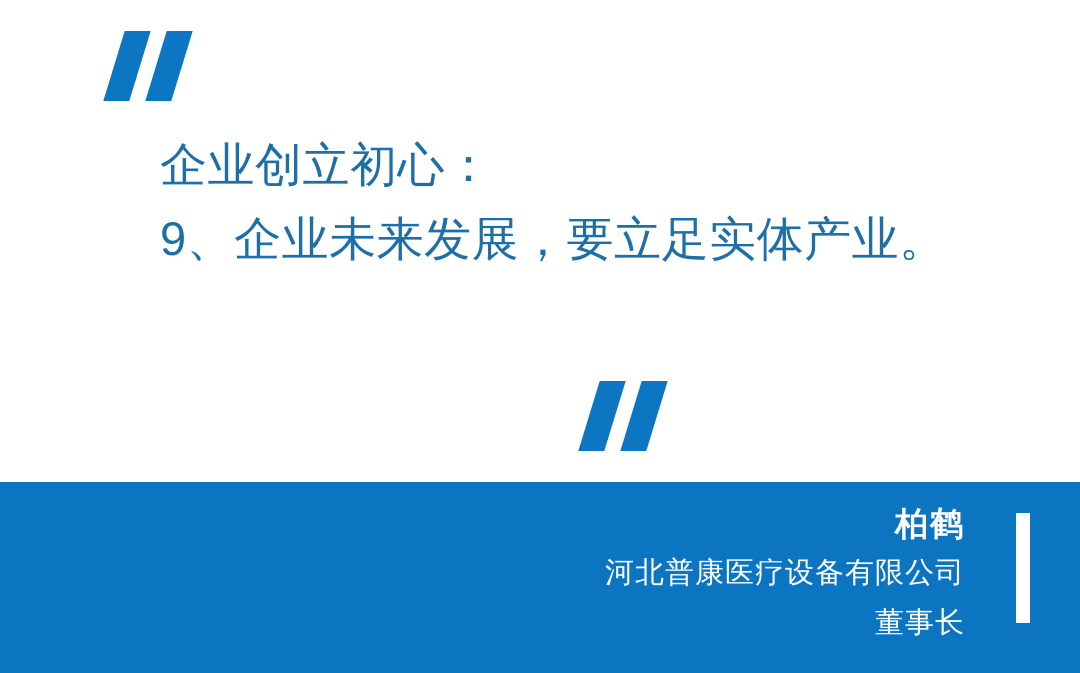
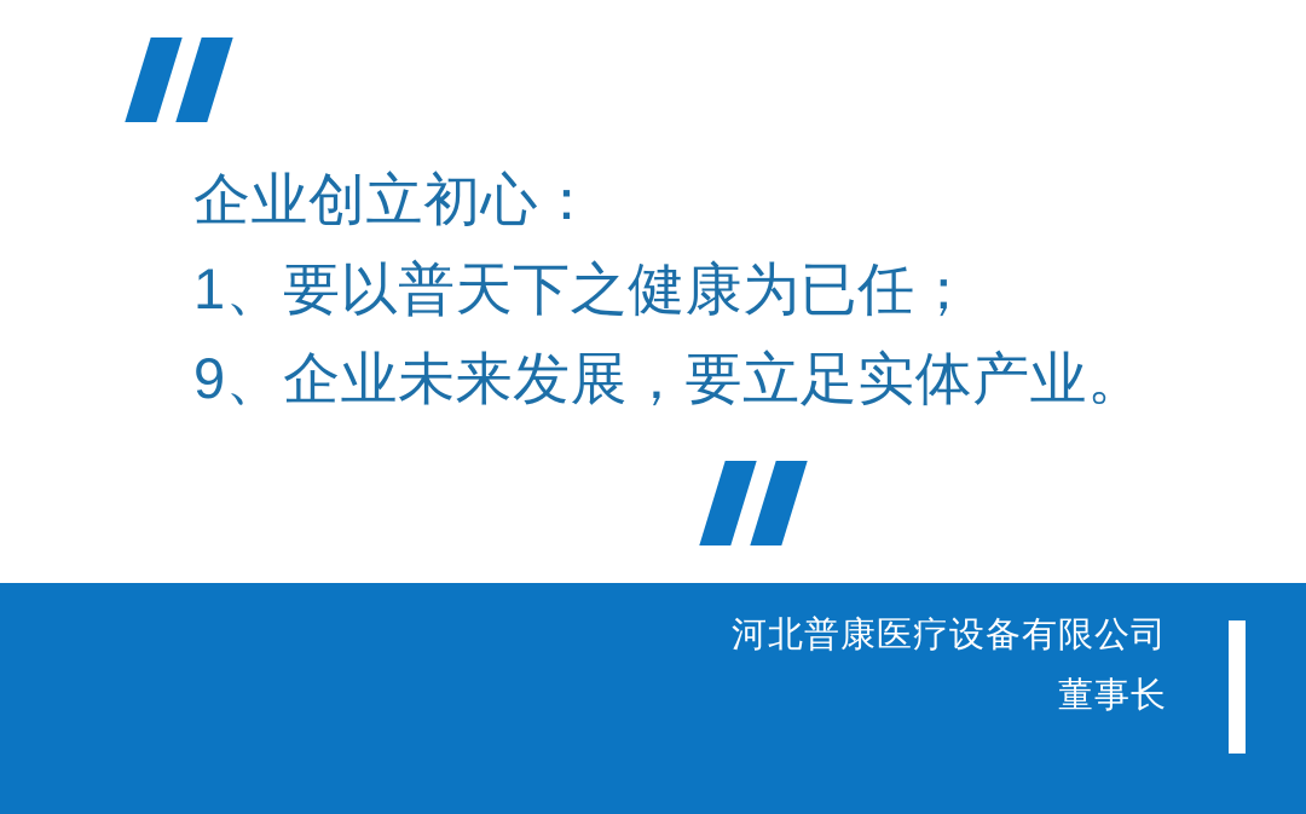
  企业创立初心：
+ 1、要以普天下之健康为已任；
  9、企业未来发展，要立足实体产业。
- 柏鹤
  河北普康医疗设备有限公司
  董事长
